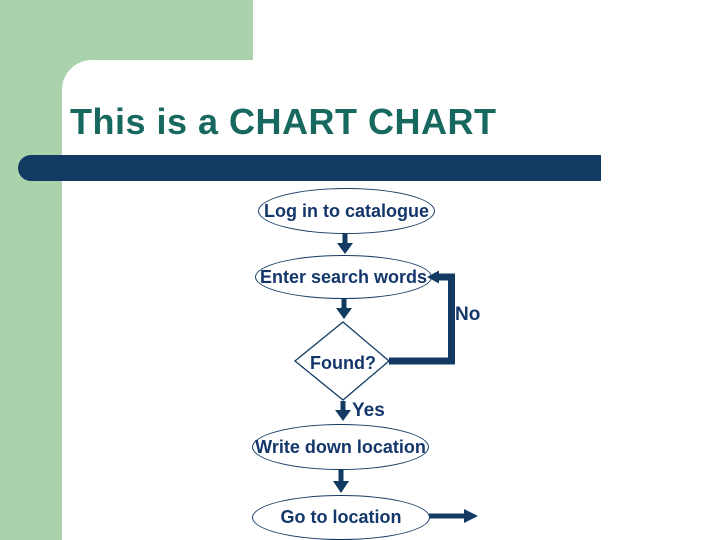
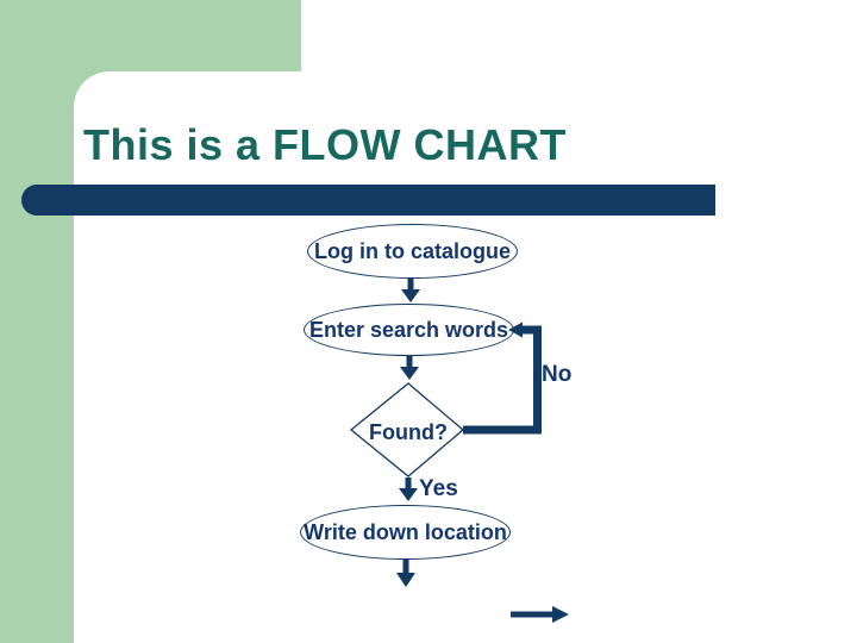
- This is a CHART CHART
+ This is a FLOW CHART
  Log in to catalogue
  Enter search words
  Write down location
- Go to location
  Found?
  No
  Yes
